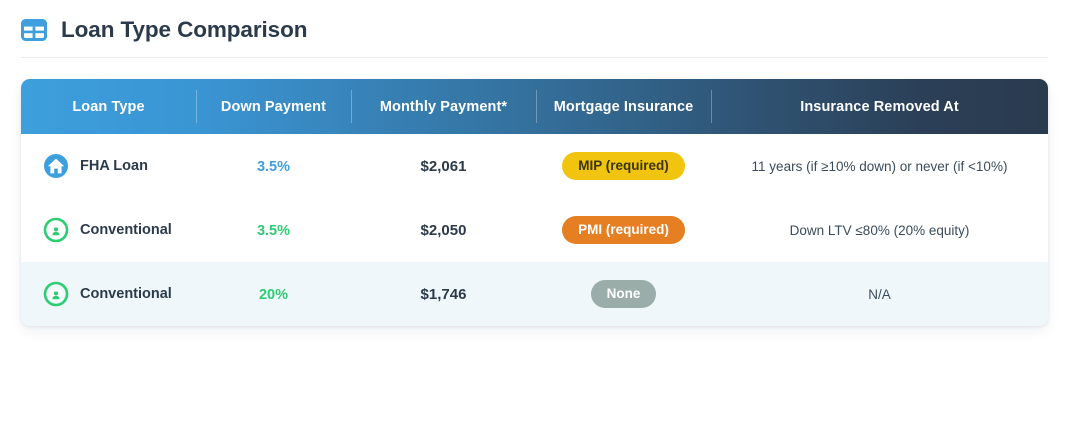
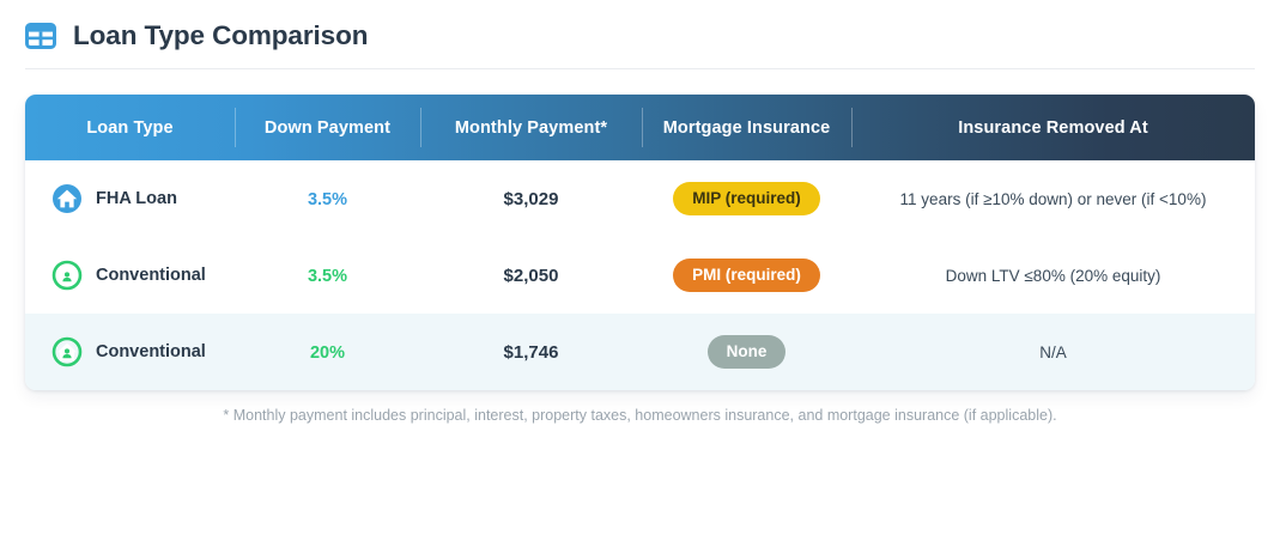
  Loan Type Comparison
  Loan Type	Down Payment	Monthly Payment*	Mortgage Insurance	Insurance Removed At
- FHA Loan	3.5%	$2,061	MIP (required)	11 years (if ≥10% down) or never (if <10%)
+ FHA Loan	3.5%	$3,029	MIP (required)	11 years (if ≥10% down) or never (if <10%)
  Conventional	3.5%	$2,050	PMI (required)	Down LTV ≤80% (20% equity)
  Conventional	20%	$1,746	None	N/A
+ * Monthly payment includes principal, interest, property taxes, homeowners insurance, and mortgage insurance (if applicable).
